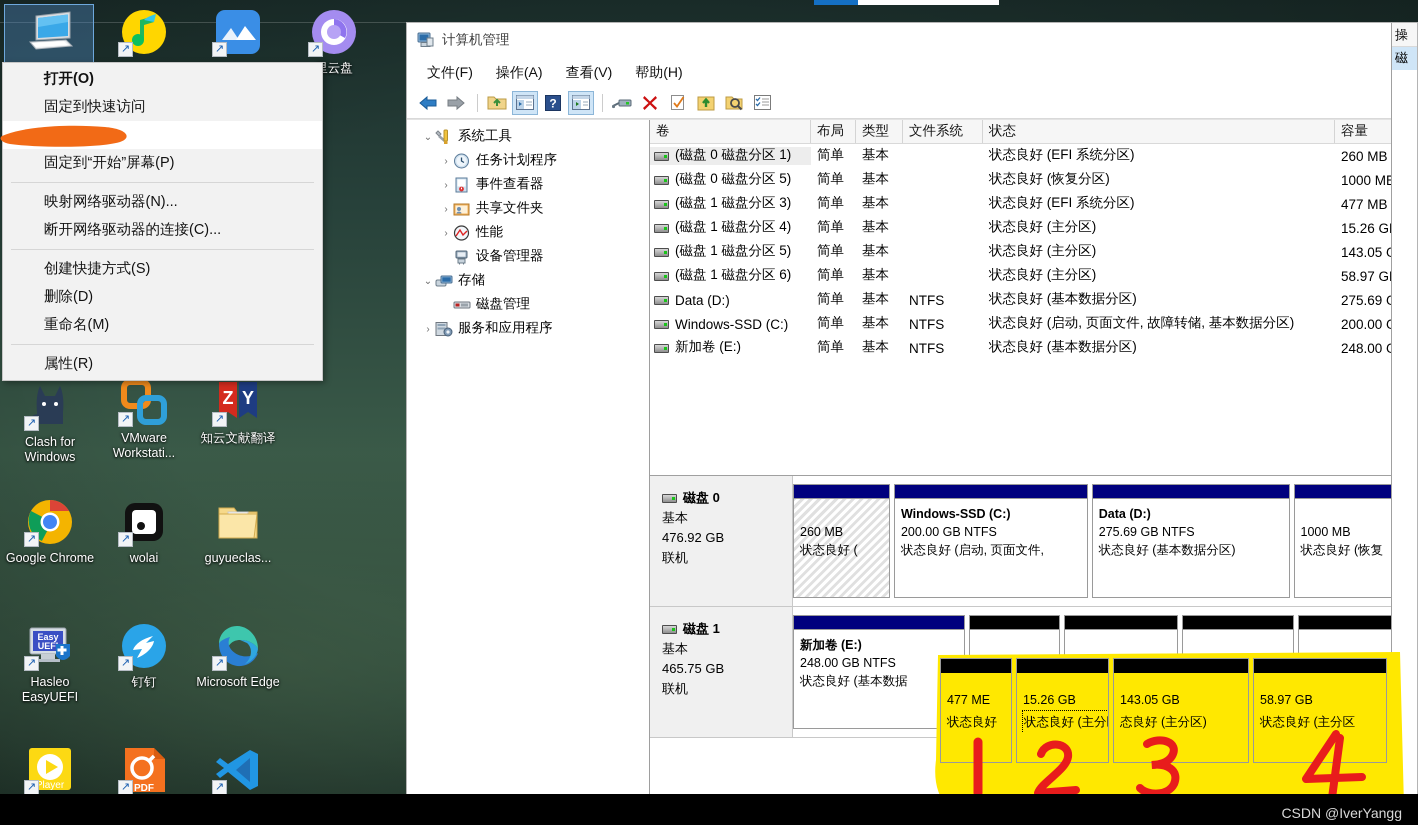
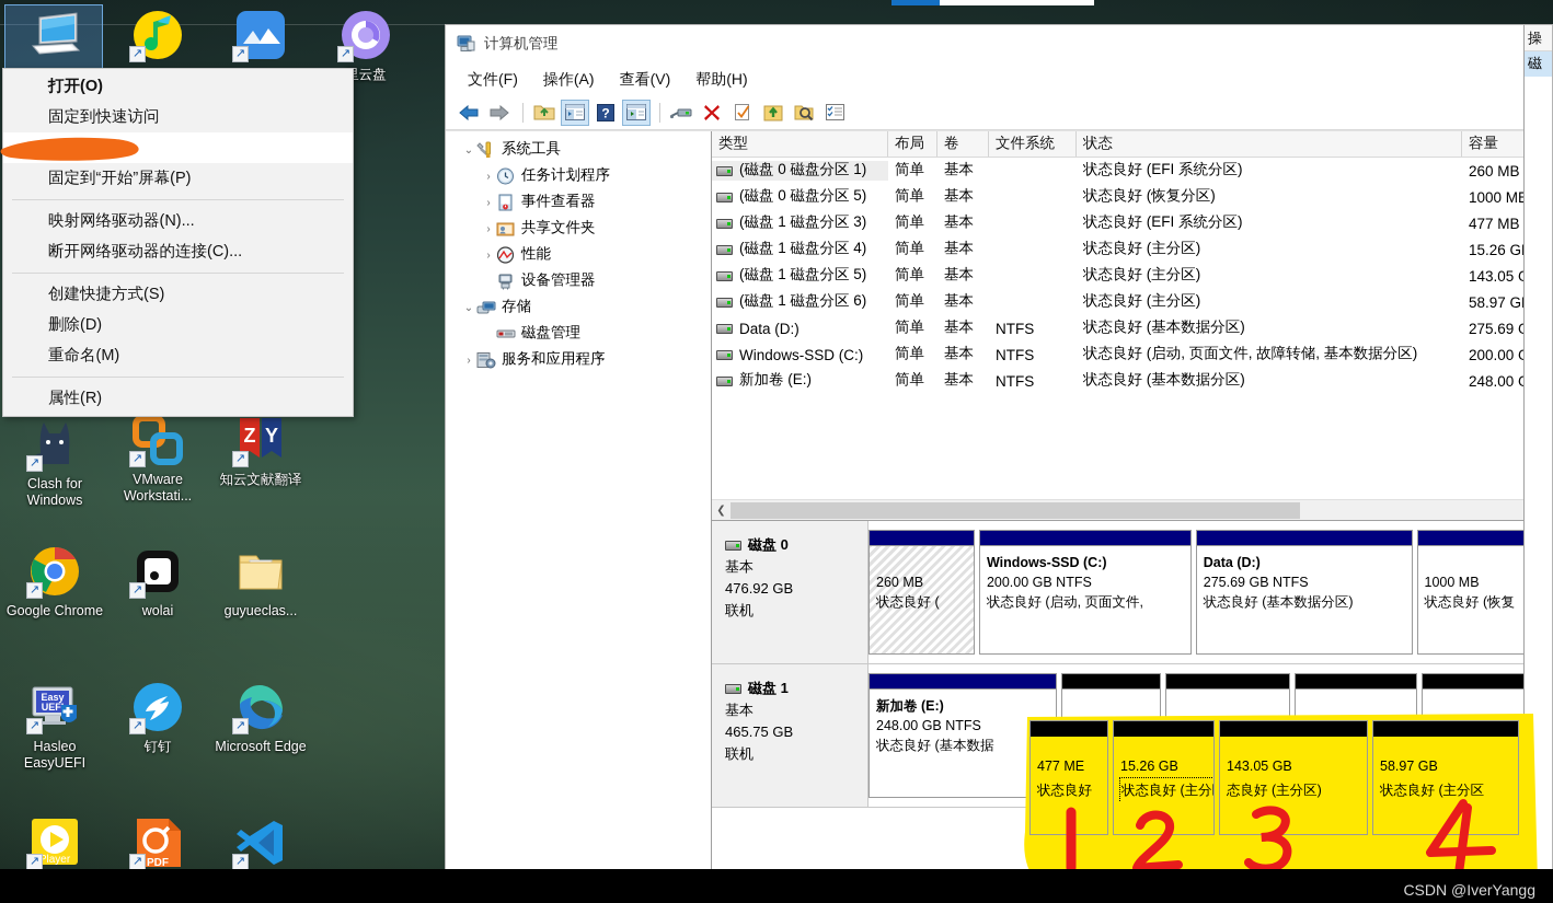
  ↗
  ↗
  ↗
  ↗
  Clash for Windows
  ↗
  VMware Workstati...
  Z
  Y
  ↗
  知云文献翻译
  ↗
  Google Chrome
  ↗
  wolai
  guyueclas...
  Easy
  UEF
  ↗
  Hasleo EasyUEFI
  ↗
  钉钉
  ↗
  Microsoft Edge
  Player
  ↗
  PDF
  ↗
  ↗
  打开(O)
  固定到快速访问
  固定到“开始”屏幕(P)
  映射网络驱动器(N)...
  断开网络驱动器的连接(C)...
  创建快捷方式(S)
  删除(D)
  重命名(M)
  属性(R)
  计算机管理
  文件(F)
  操作(A)
  查看(V)
  帮助(H)
  ?
  ⌄
  系统工具
  ›
  任务计划程序
  ›
  事件查看器
  ›
  共享文件夹
  ›
  性能
  设备管理器
  ⌄
  存储
  磁盘管理
  ›
  服务和应用程序
- 卷
+ 类型
  布局
- 类型
+ 卷
  文件系统
  状态
  容量
  (磁盘 0 磁盘分区 1)
  简单
  基本
  状态良好 (EFI 系统分区)
  260 MB
  (磁盘 0 磁盘分区 5)
  简单
  基本
  状态良好 (恢复分区)
  1000 M
  (磁盘 1 磁盘分区 3)
  简单
  基本
  状态良好 (EFI 系统分区)
  477 MB
  (磁盘 1 磁盘分区 4)
  简单
  基本
  状态良好 (主分区)
  15.26 G
  (磁盘 1 磁盘分区 5)
  简单
  基本
  状态良好 (主分区)
  143.05
  (磁盘 1 磁盘分区 6)
  简单
  基本
  状态良好 (主分区)
  58.97 G
  Data (D:)
  简单
  基本
  NTFS
  状态良好 (基本数据分区)
  275.69
  Windows-SSD (C:)
  简单
  基本
  NTFS
  状态良好 (启动, 页面文件, 故障转储, 基本数据分区)
  200.00
  新加卷 (E:)
  简单
  基本
  NTFS
  状态良好 (基本数据分区)
  248.00
+ ❮
  磁盘 0
  基本
  476.92 GB
  联机
  260 MB
  状态良好 (
  Windows-SSD (C:)
  200.00 GB NTFS
  状态良好 (启动, 页面文件,
  Data (D:)
  275.69 GB NTFS
  状态良好 (基本数据分区)
  1000 MB
  状态良好 (恢复
  磁盘 1
  基本
  465.75 GB
  联机
  新加卷 (E:)
  248.00 GB NTFS
  状态良好 (基本数据
  操
  磁
  477 ME
  状态良好
  15.26 GB
  状态良好 (主分
  143.05 GB
  态良好 (主分区)
  58.97 GB
  状态良好 (主分区
  CSDN @IverYangg
